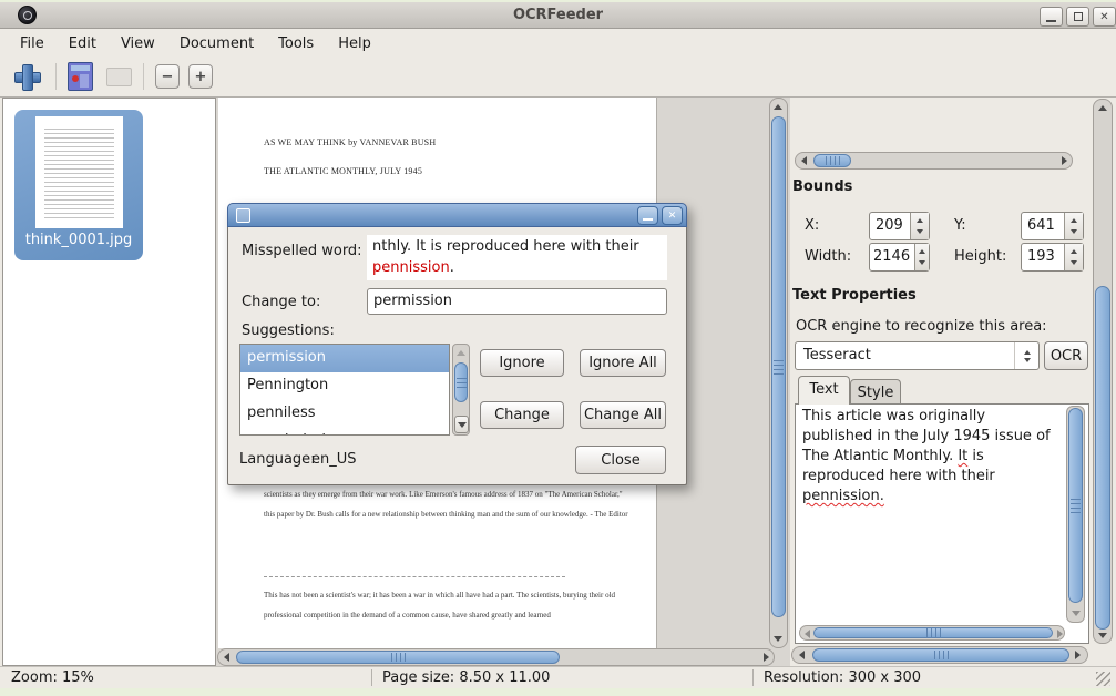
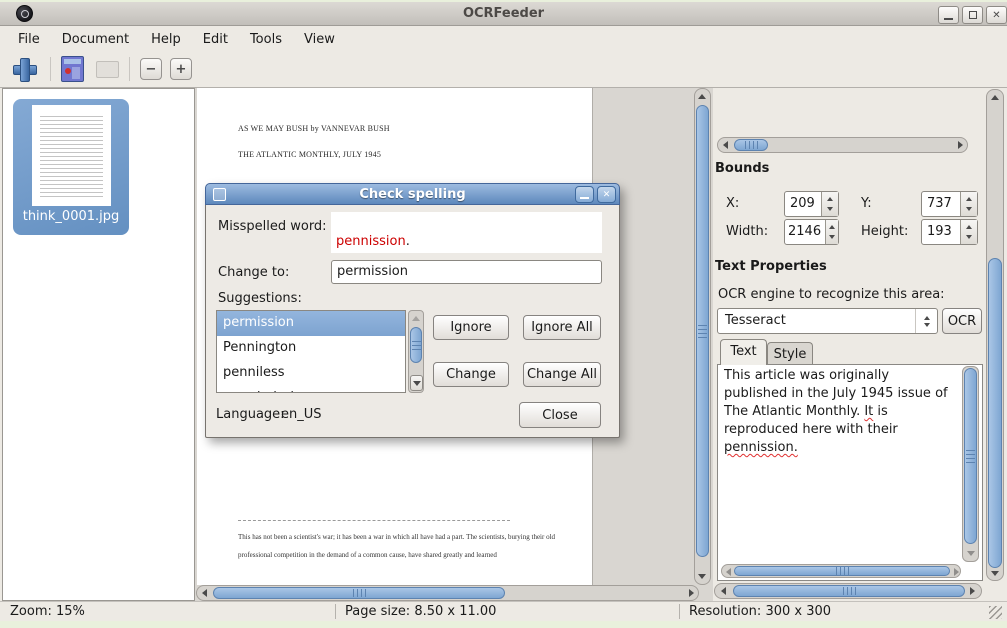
  OCRFeeder
  ✕
  File
- Edit
+ Document
- View
+ Help
- Document
+ Edit
  Tools
- Help
+ View
  −
  +
  think_0001.jpg
- AS WE MAY THINK by VANNEVAR BUSH
+ AS WE MAY BUSH by VANNEVAR BUSH
  THE ATLANTIC MONTHLY, JULY 1945
- scientists as they emerge from their war work. Like Emerson's famous address of 1837 on "The American Scholar," this paper by Dr. Bush calls for a new relationship between thinking man and the sum of our knowledge. - The Editor
  This has not been a scientist's war; it has been a war in which all have had a part. The scientists, burying their old professional competition in the demand of a common cause, have shared greatly and learned
  Bounds
  X:
  209
  Y:
- 641
+ 737
  Width:
  2146
  Height:
  193
  Text Properties
  OCR engine to recognize this area:
  Tesseract
  OCR
  Text
  Style
  This article was originally published in the July 1945 issue of The Atlantic Monthly. It is reproduced here with their pennission.
  Zoom: 15%
  Page size: 8.50 x 11.00
  Resolution: 300 x 300
+ Check spelling
  ✕
  Misspelled word:
- nthly. It is reproduced here with their
  pennission.
  Change to:
  permission
  Suggestions:
  permission
  Pennington
  penniless
  Ignore
  Ignore All
  Change
  Change All
  Language:
  en_US
  Close
